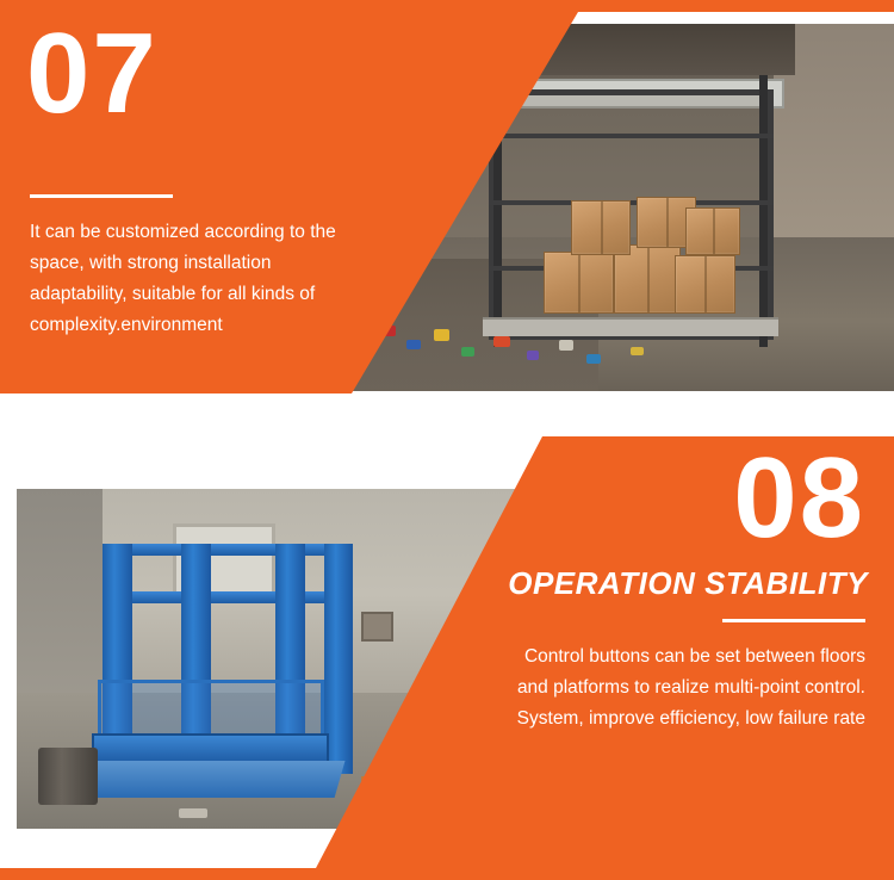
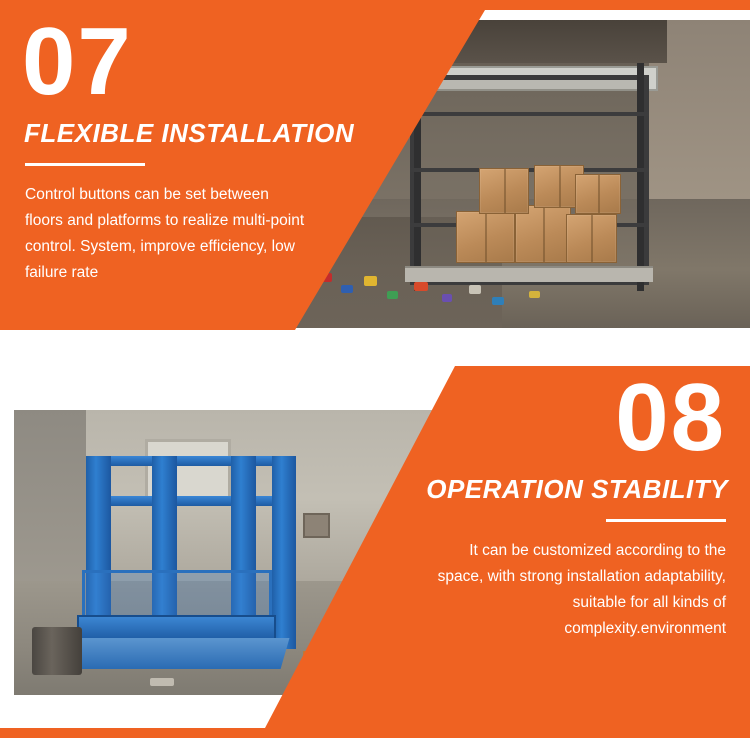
  07
+ FLEXIBLE INSTALLATION
- It can be customized according to the space, with strong installation adaptability, suitable for all kinds of complexity.environment
+ Control buttons can be set between floors and platforms to realize multi-point control. System, improve efficiency, low failure rate
  08
  OPERATION STABILITY
- Control buttons can be set between floors and platforms to realize multi-point control. System, improve efficiency, low failure rate
+ It can be customized according to the space, with strong installation adaptability, suitable for all kinds of complexity.environment
